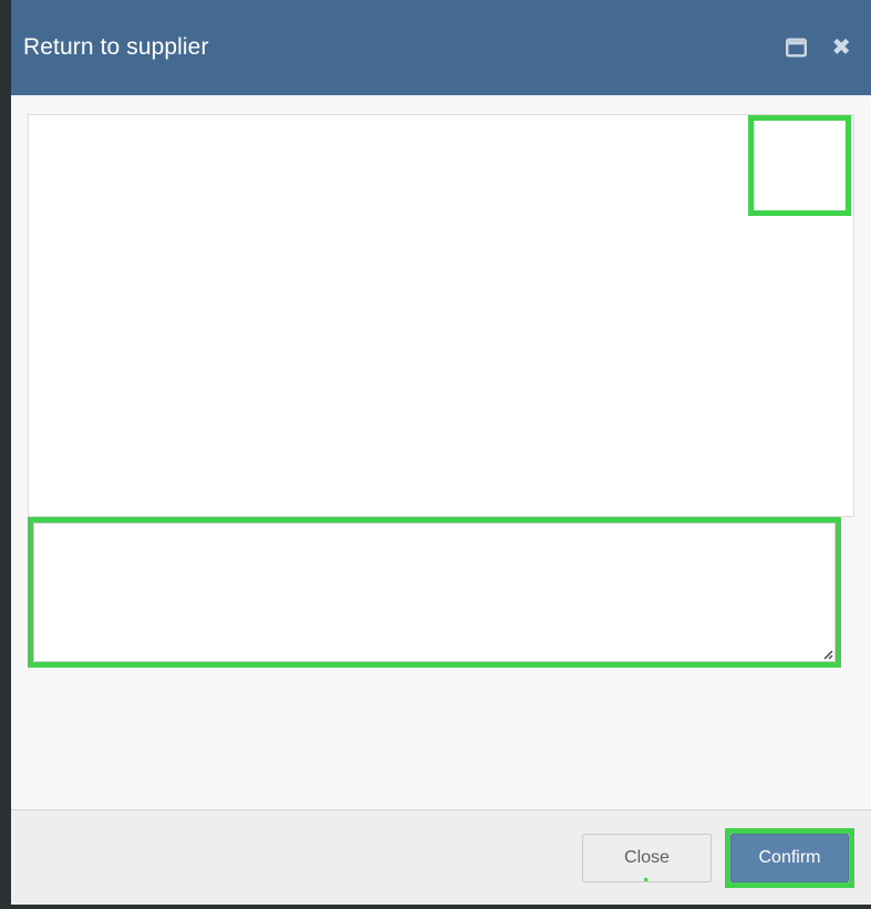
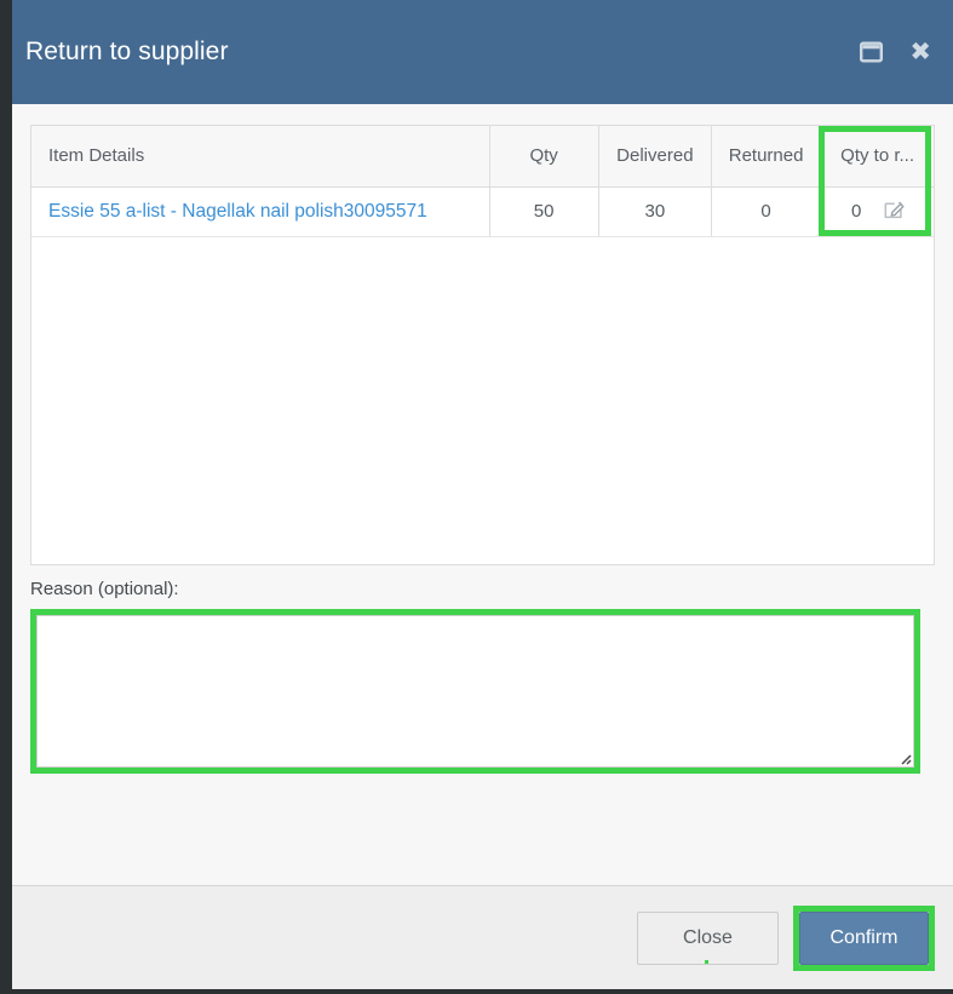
  Return to supplier
  ✖
+ Item Details	Qty	Delivered	Returned	Qty to r...
+ Essie 55 a-list - Nagellak nail polish30095571	50	30	0	0
+ Reason (optional):
  Close
  Confirm
